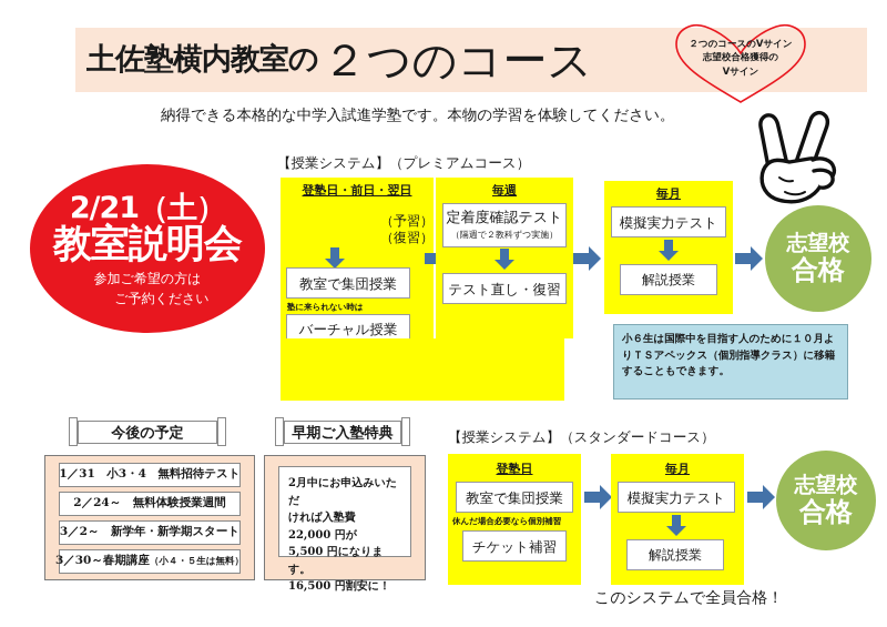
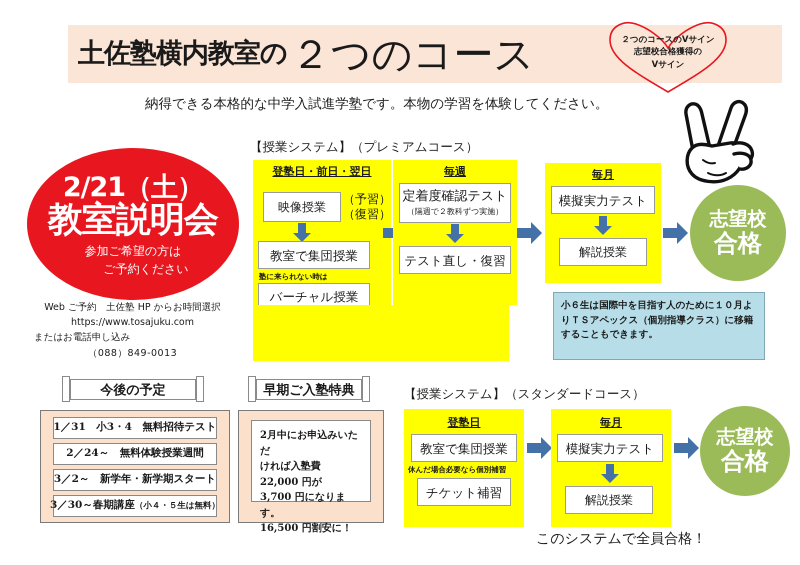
  土佐塾横内教室の
  ２つのコース
  ２つのコースのVサイン
  志望校合格獲得の
  Vサイン
  納得できる本格的な中学入試進学塾です。本物の学習を体験してください。
  2/21（土）
  教室説明会
  参加ご希望の方は
  ご予約ください
+ Web ご予約 土佐塾 HP からお時間選択
+ https://www.tosajuku.com
+ またはお電話申し込み
+ （088）849-0013
  【授業システム】（プレミアムコース）
  登塾日・前日・翌日
+ 映像授業
  （予習）
  （復習）
  教室で集団授業
  塾に来られない時は
  バーチャル授業
  毎週
  定着度確認テスト
  （隔週で２教科ずつ実施）
  テスト直し・復習
  毎月
  模擬実力テスト
  解説授業
  志望校
  合格
  小６生は国際中を目指す人のために１０月よりＴＳアペックス（個別指導クラス）に移籍することもできます。
  今後の予定
  1／31 小3・4 無料招待テスト
  2／24～ 無料体験授業週間
  3／2～ 新学年・新学期スタート
  3／30～春期講座
  （小４・５生は無料）
  早期ご入塾特典
  2月中にお申込みいただ
  ければ入塾費 22,000 円が
- 5,500 円になります。
+ 3,700 円になります。
  16,500 円割安に！
  【授業システム】（スタンダードコース）
  登塾日
  教室で集団授業
  休んだ場合必要なら個別補習
  チケット補習
  毎月
  模擬実力テスト
  解説授業
  志望校
  合格
  このシステムで全員合格！
